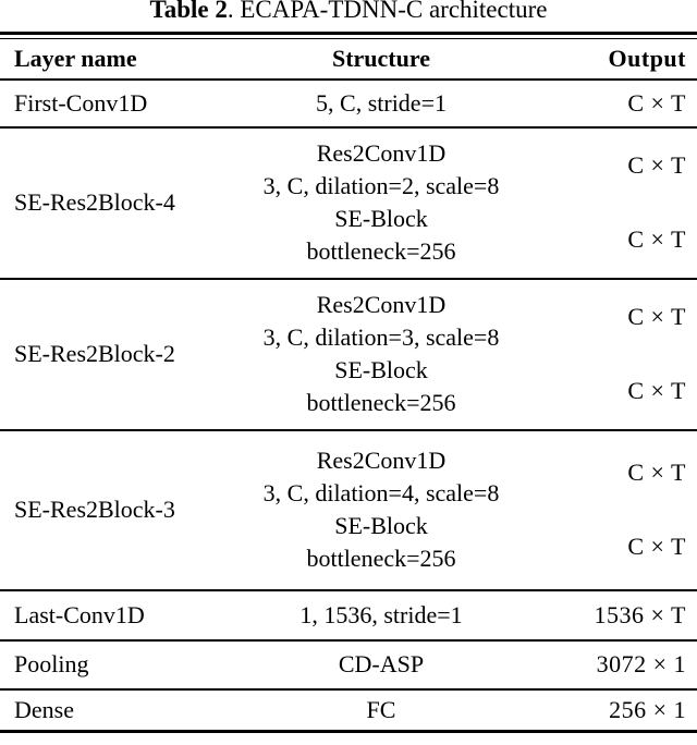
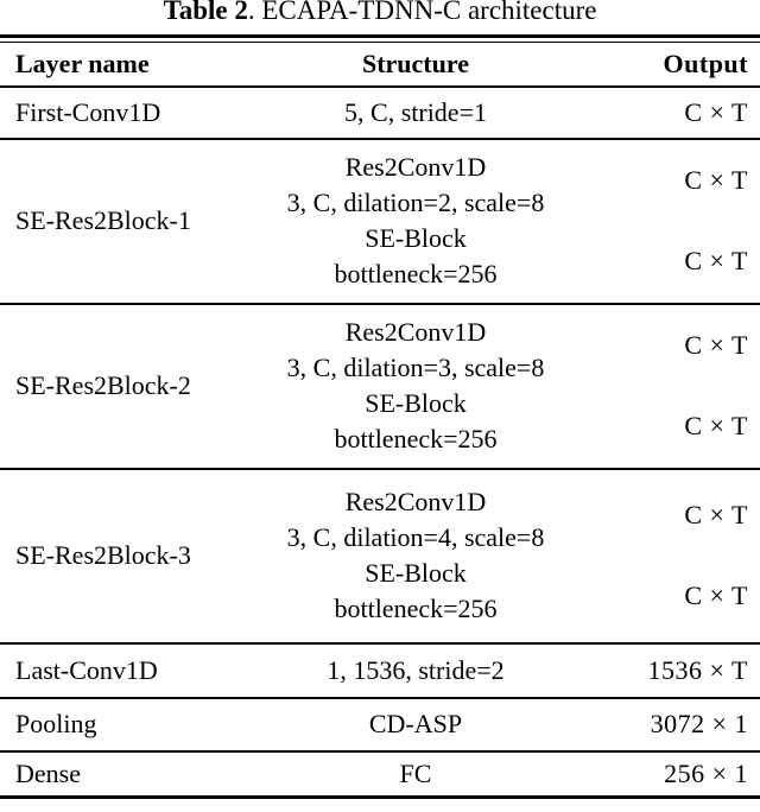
  Table 2. ECAPA-TDNN-C architecture
  Layer name	Structure	Output
  First-Conv1D	5, C, stride=1	C × T
- SE-Res2Block-4	Res2Conv1D 3, C, dilation=2, scale=8 SE-Block bottleneck=256	C × T C × T
+ SE-Res2Block-1	Res2Conv1D 3, C, dilation=2, scale=8 SE-Block bottleneck=256	C × T C × T
  SE-Res2Block-2	Res2Conv1D 3, C, dilation=3, scale=8 SE-Block bottleneck=256	C × T C × T
  SE-Res2Block-3	Res2Conv1D 3, C, dilation=4, scale=8 SE-Block bottleneck=256	C × T C × T
- Last-Conv1D	1, 1536, stride=1	1536 × T
+ Last-Conv1D	1, 1536, stride=2	1536 × T
  Pooling	CD-ASP	3072 × 1
  Dense	FC	256 × 1
